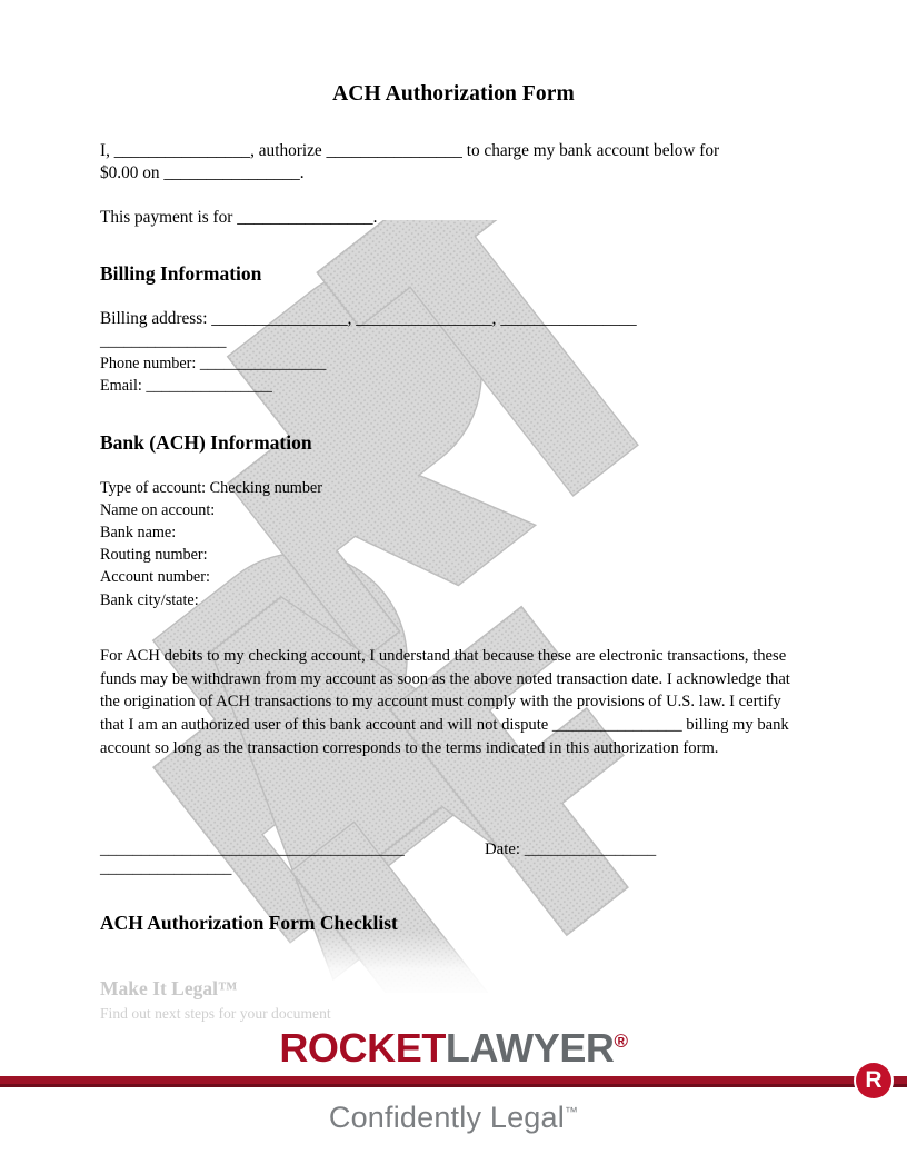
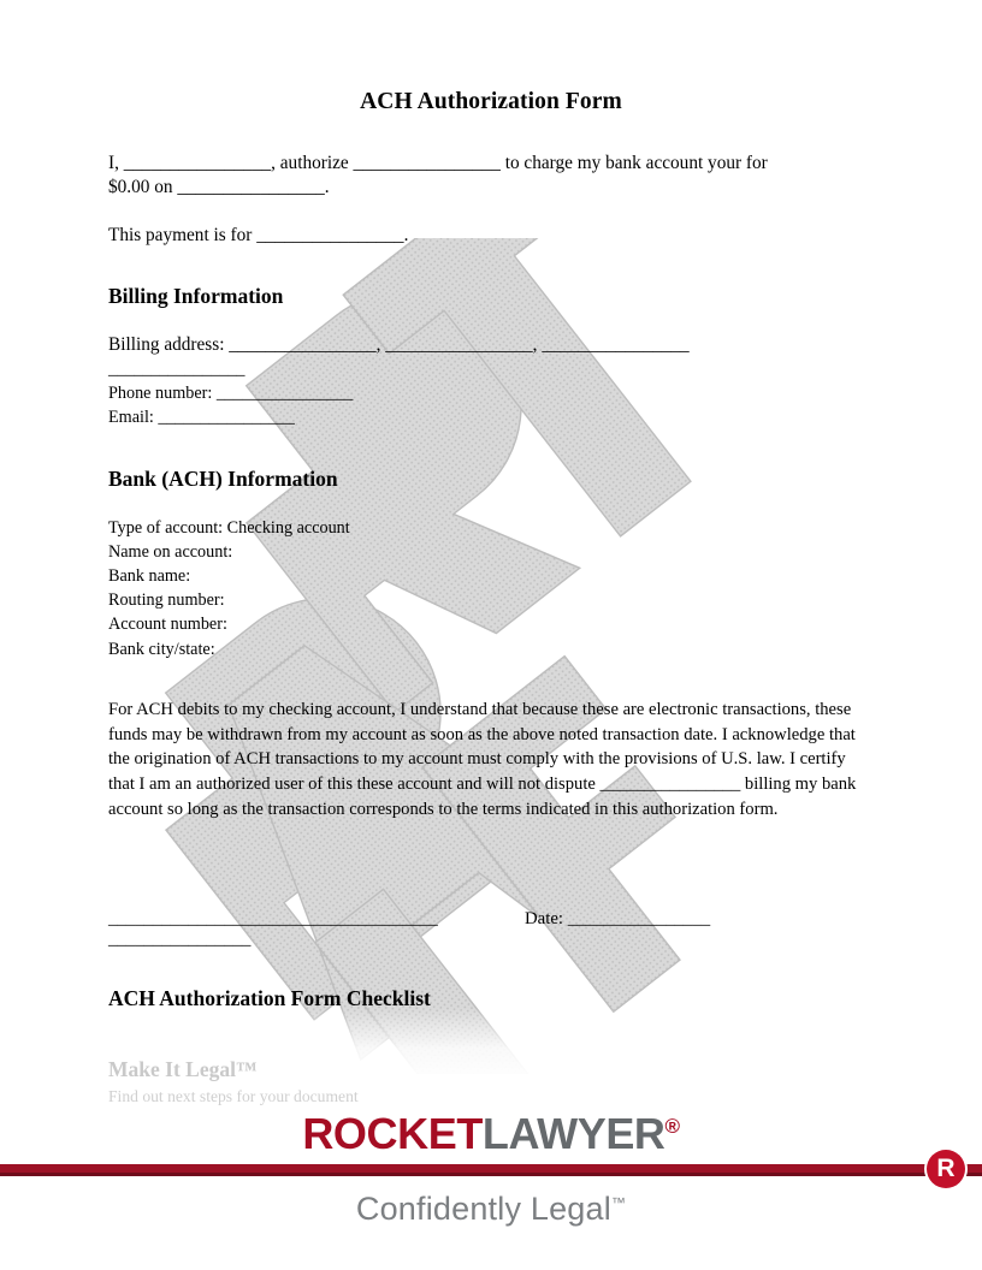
  ACH Authorization Form
- I, ________________, authorize ________________ to charge my bank account below for
+ I, ________________, authorize ________________ to charge my bank account your for
  $0.00 on ________________.
  This payment is for ________________.
  Billing Information
  Billing address: ________________, ________________, ________________
  ________________
  Phone number: ________________
  Email: ________________
  Bank (ACH) Information
- Type of account: Checking number
+ Type of account: Checking account
  Name on account:
  Bank name:
  Routing number:
  Account number:
  Bank city/state:
- For ACH debits to my checking account, I understand that because these are electronic transactions, these funds may be withdrawn from my account as soon as the above noted transaction date. I acknowledge that the origination of ACH transactions to my account must comply with the provisions of U.S. law. I certify that I am an authorized user of this bank account and will not dispute ________________ billing my bank account so long as the transaction corresponds to the terms indicated in this authorization form.
+ For ACH debits to my checking account, I understand that because these are electronic transactions, these funds may be withdrawn from my account as soon as the above noted transaction date. I acknowledge that the origination of ACH transactions to my account must comply with the provisions of U.S. law. I certify that I am an authorized user of this these account and will not dispute ________________ billing my bank account so long as the transaction corresponds to the terms indicated in this authorization form.
  _____________________________________
  Date: ________________
  ________________
  ACH Authorization Form Checklist
  Make It Legal™
  Find out next steps for your document
  ROCKETLAWYER®
  R
  Confidently Legal™
